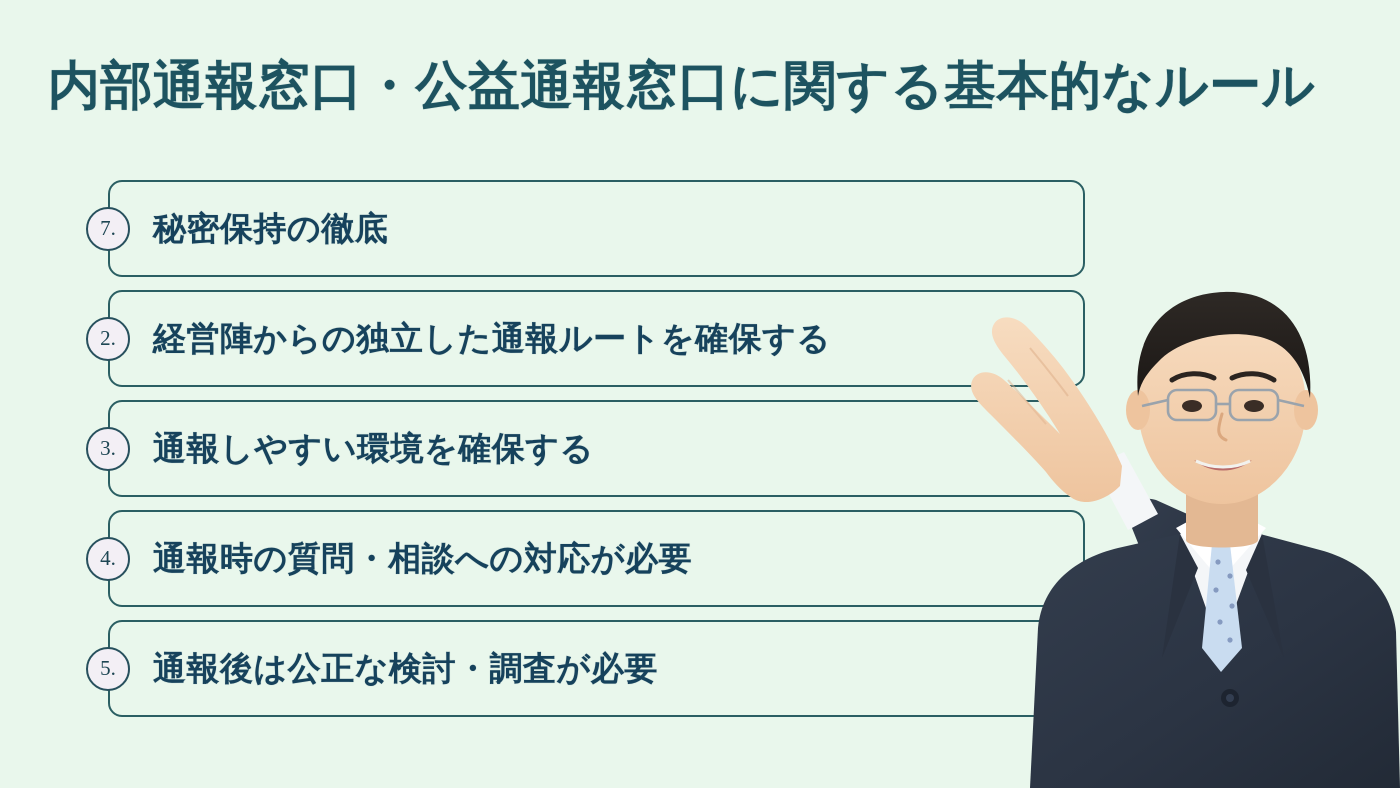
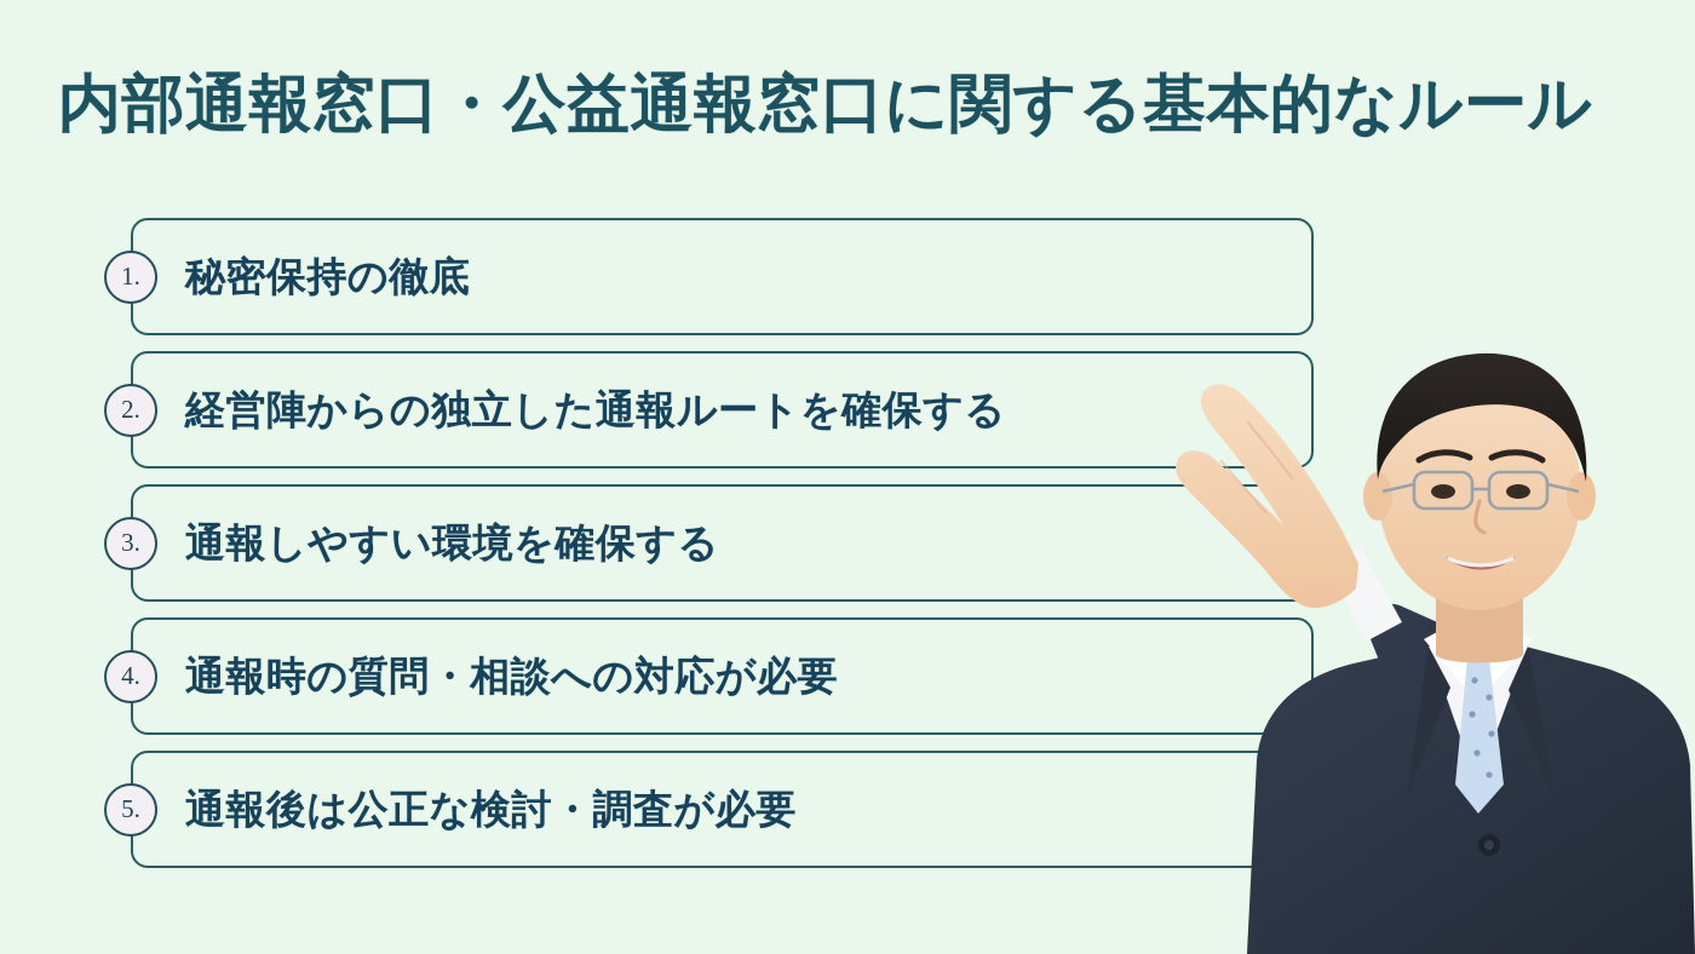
  内部通報窓口・公益通報窓口に関する基本的なルール
- 7.
+ 1.
  秘密保持の徹底
  2.
  経営陣からの独立した通報ルートを確保する
  3.
  通報しやすい環境を確保する
  4.
  通報時の質問・相談への対応が必要
  5.
  通報後は公正な検討・調査が必要
